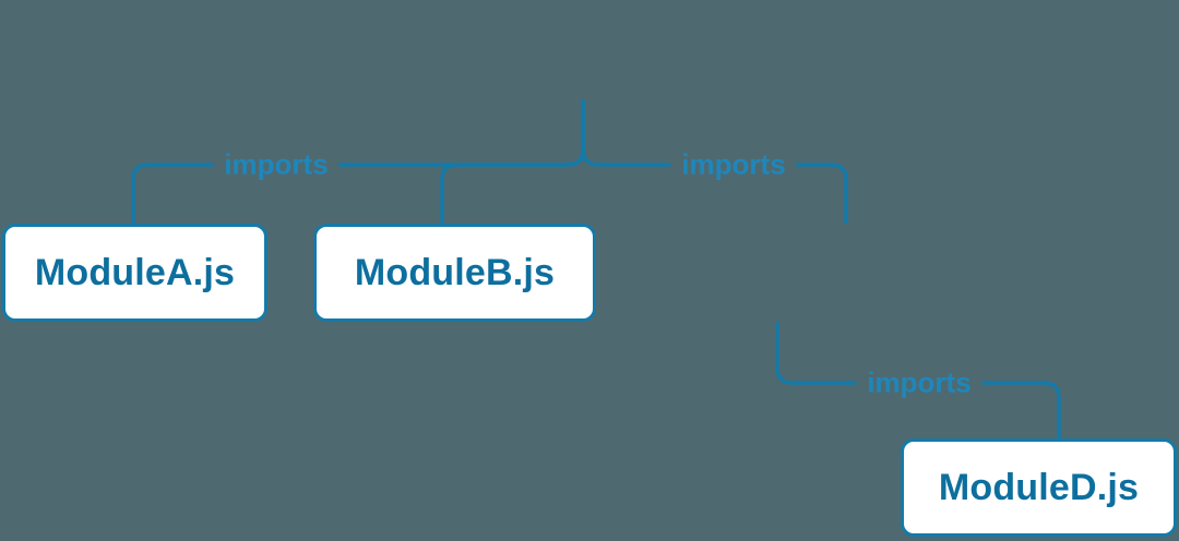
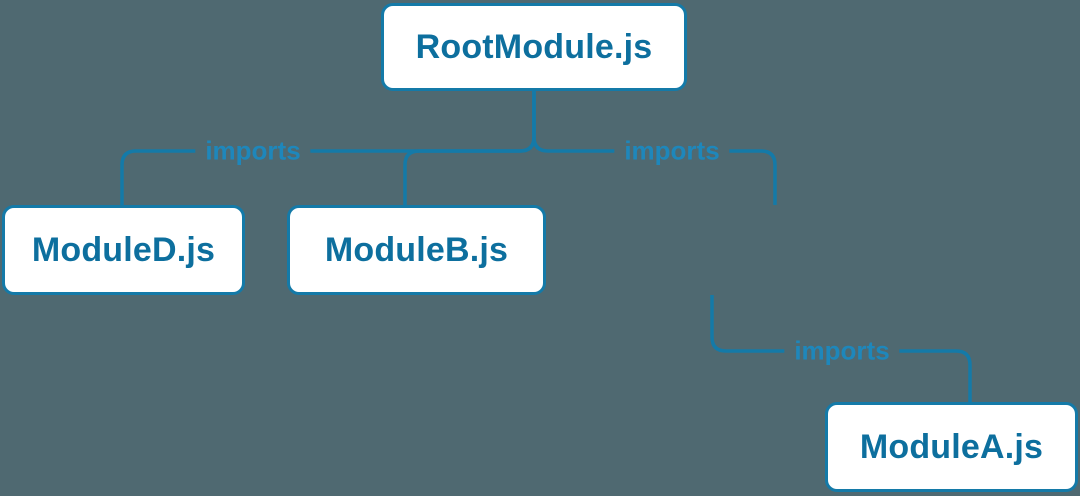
+ RootModule.js
- ModuleA.js
+ ModuleD.js
  ModuleB.js
- ModuleD.js
+ ModuleA.js
  imports
  imports
  imports
